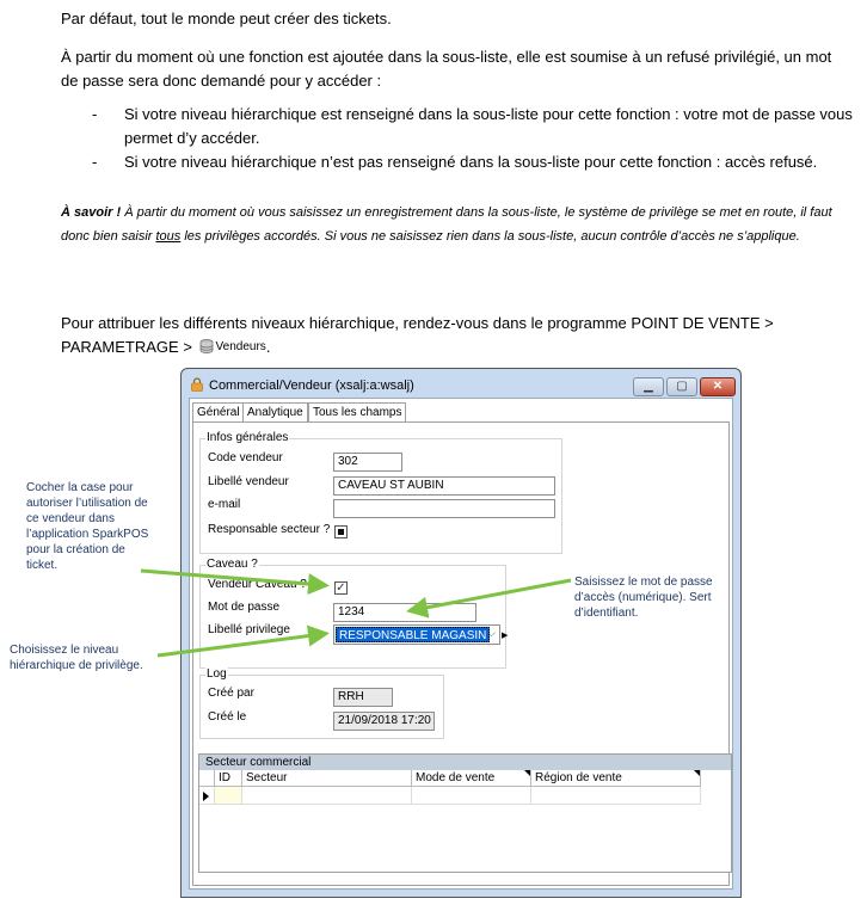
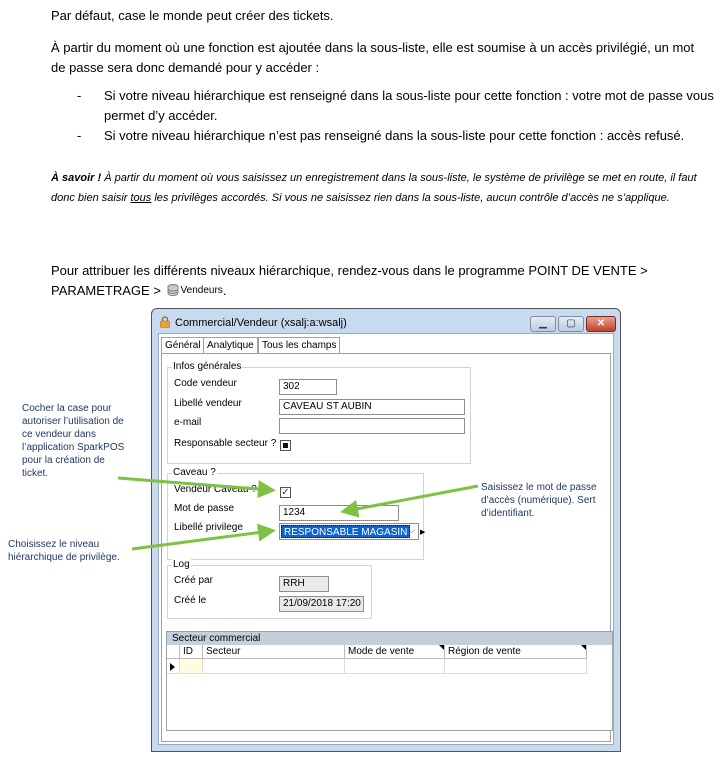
- Par défaut, tout le monde peut créer des tickets.
+ Par défaut, case le monde peut créer des tickets.
- À partir du moment où une fonction est ajoutée dans la sous-liste, elle est soumise à un refusé privilégié, un mot de passe sera donc demandé pour y accéder :
+ À partir du moment où une fonction est ajoutée dans la sous-liste, elle est soumise à un accès privilégié, un mot de passe sera donc demandé pour y accéder :
  -
  Si votre niveau hiérarchique est renseigné dans la sous-liste pour cette fonction : votre mot de passe vous permet d’y accéder.
  -
  Si votre niveau hiérarchique n’est pas renseigné dans la sous-liste pour cette fonction : accès refusé.
  À savoir ! À partir du moment où vous saisissez un enregistrement dans la sous-liste, le système de privilège se met en route, il faut donc bien saisir tous les privilèges accordés. Si vous ne saisissez rien dans la sous-liste, aucun contrôle d’accès ne s’applique.
  Pour attribuer les différents niveaux hiérarchique, rendez-vous dans le programme POINT DE VENTE > PARAMETRAGE > Vendeurs.
  Commercial/Vendeur (xsalj:a:wsalj)
  ▁
  ▢
  ✕
  Général
  Analytique
  Tous les champs
  Infos générales
  Code vendeur
  302
  Libellé vendeur
  CAVEAU ST AUBIN
  e-mail
  Responsable secteur ?
  Caveau ?
  Vendeur Cavea
  ✓
  Mot de passe
  1234
  Libellé privilege
  RESPONSABLE MAGASIN
  ⌵
  Log
  Créé par
  RRH
  Créé le
  21/09/2018 17:20
  Secteur commercial
  ID
  Secteur
  Mode de vente
  Région de vente
  Cocher la case pour autoriser l’utilisation de ce vendeur dans l’application SparkPOS pour la création de ticket.
  Choisissez le niveau hiérarchique de privilège.
  Saisissez le mot de passe d’accès (numérique). Sert d’identifiant.
